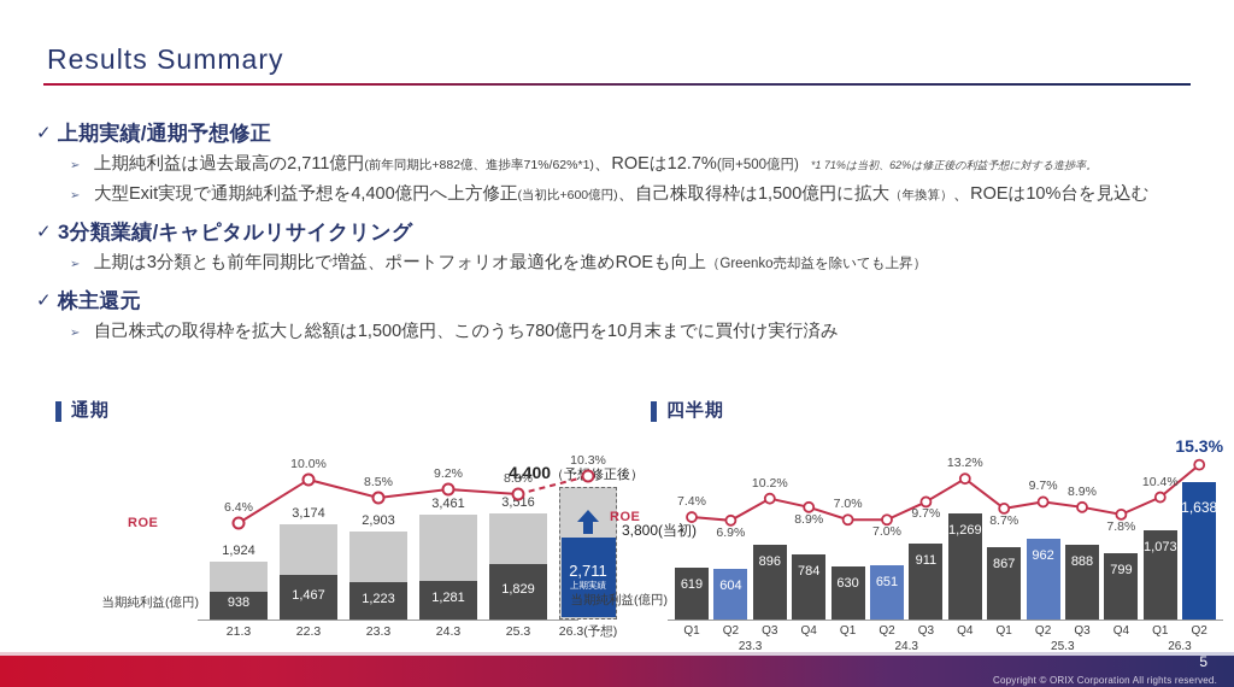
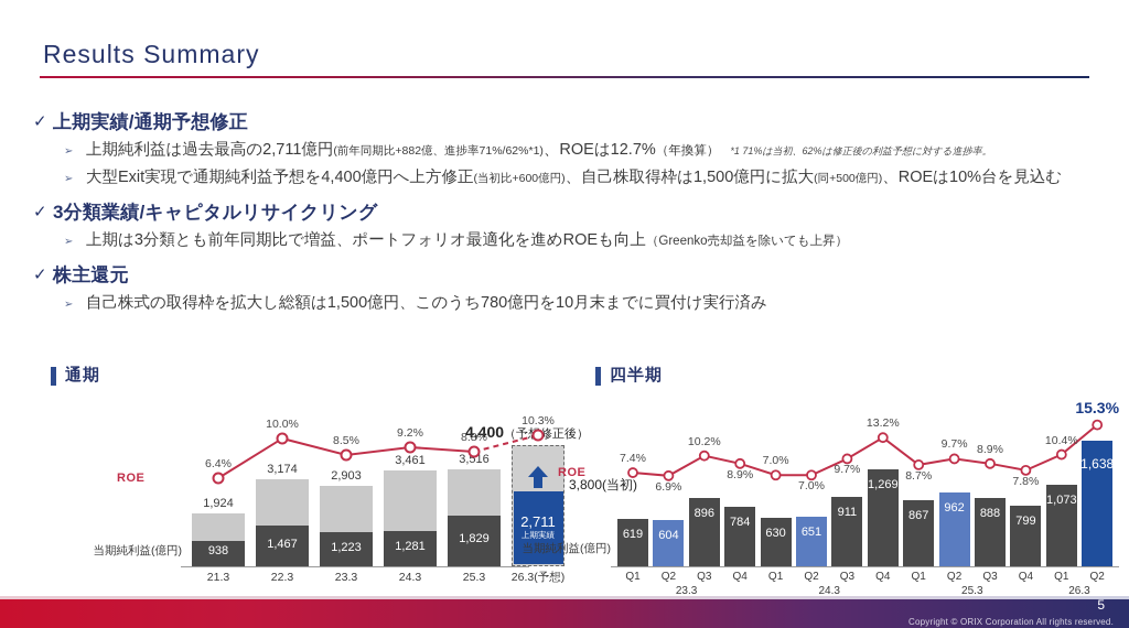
  Results Summary
  ✓
  上期実績/通期予想修正
  ➢
- 上期純利益は過去最高の2,711億円(前年同期比+882億、進捗率71%/62%*1)、ROEは12.7%(同+500億円) *1 71%は当初、62%は修正後の利益予想に対する進捗率。
+ 上期純利益は過去最高の2,711億円(前年同期比+882億、進捗率71%/62%*1)、ROEは12.7%（年換算） *1 71%は当初、62%は修正後の利益予想に対する進捗率。
  ➢
- 大型Exit実現で通期純利益予想を4,400億円へ上方修正(当初比+600億円)、自己株取得枠は1,500億円に拡大（年換算）、ROEは10%台を見込む
+ 大型Exit実現で通期純利益予想を4,400億円へ上方修正(当初比+600億円)、自己株取得枠は1,500億円に拡大(同+500億円)、ROEは10%台を見込む
  ✓
  3分類業績/キャピタルリサイクリング
  ➢
  上期は3分類とも前年同期比で増益、ポートフォリオ最適化を進めROEも向上（Greenko売却益を除いても上昇）
  ✓
  株主還元
  ➢
  自己株式の取得枠を拡大し総額は1,500億円、このうち780億円を10月末までに買付け実行済み
  通期
  当期純利益(億円)
  1,924
  938
  21.3
  3,174
  1,467
  22.3
  2,903
  1,223
  23.3
  3,461
  1,281
  24.3
  3,516
  1,829
  25.3
  2,711
  上期実績
  4,400（予修正後）
  3,800(当初)
  26.3(予想)
  6.4%
  10.0%
  8.5%
  9.2%
  8.8%
  10.3%
  ROE
  四半期
  当期純利益(億円)
  619
  Q1
  604
  Q2
  896
  Q3
  784
  Q4
  630
  Q1
  651
  Q2
  911
  Q3
  1,269
  Q4
  867
  Q1
  962
  Q2
  888
  Q3
  799
  Q4
  1,073
  Q1
  1,638
  Q2
  23.3
  24.3
  25.3
  26.3
  7.4%
  6.9%
  10.2%
  8.9%
  7.0%
  7.0%
  9.7%
  13.2%
  8.7%
  9.7%
  8.9%
  7.8%
  10.4%
  15.3%
  ROE
  5
  Copyright © ORIX Corporation All rights reserved.
